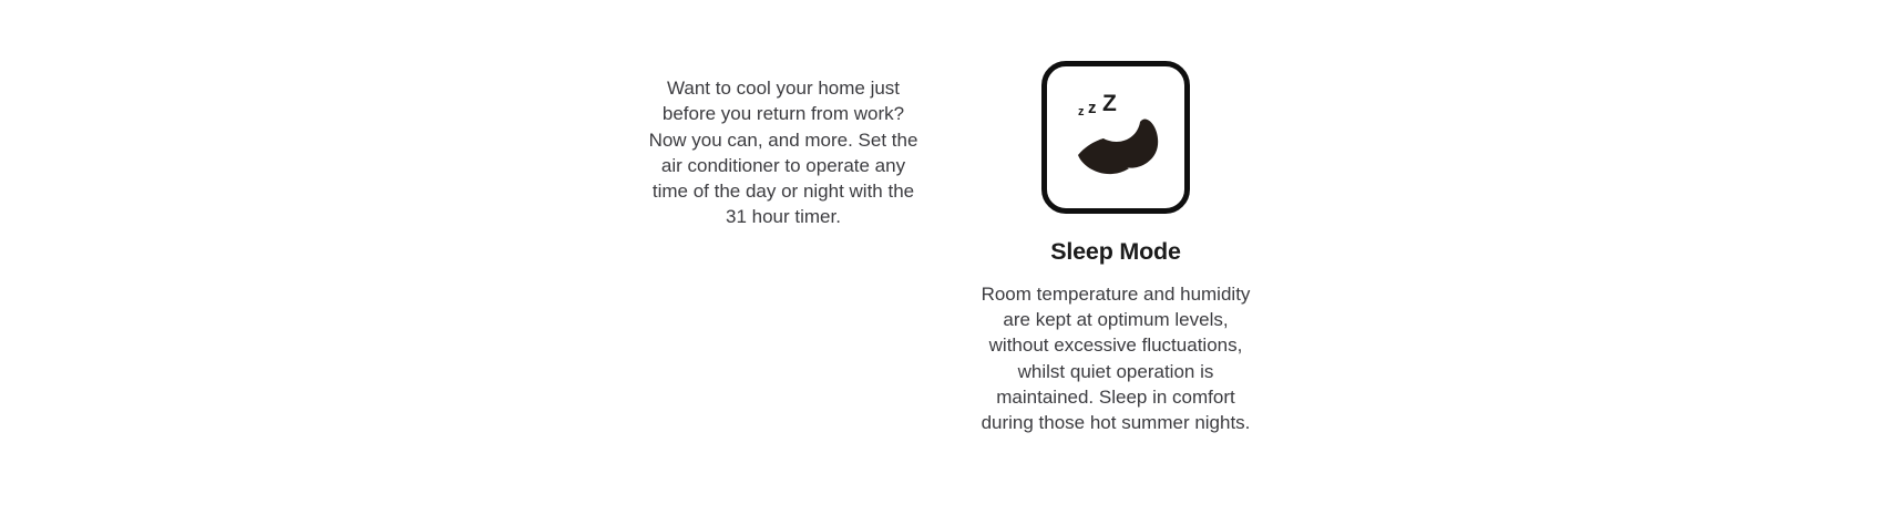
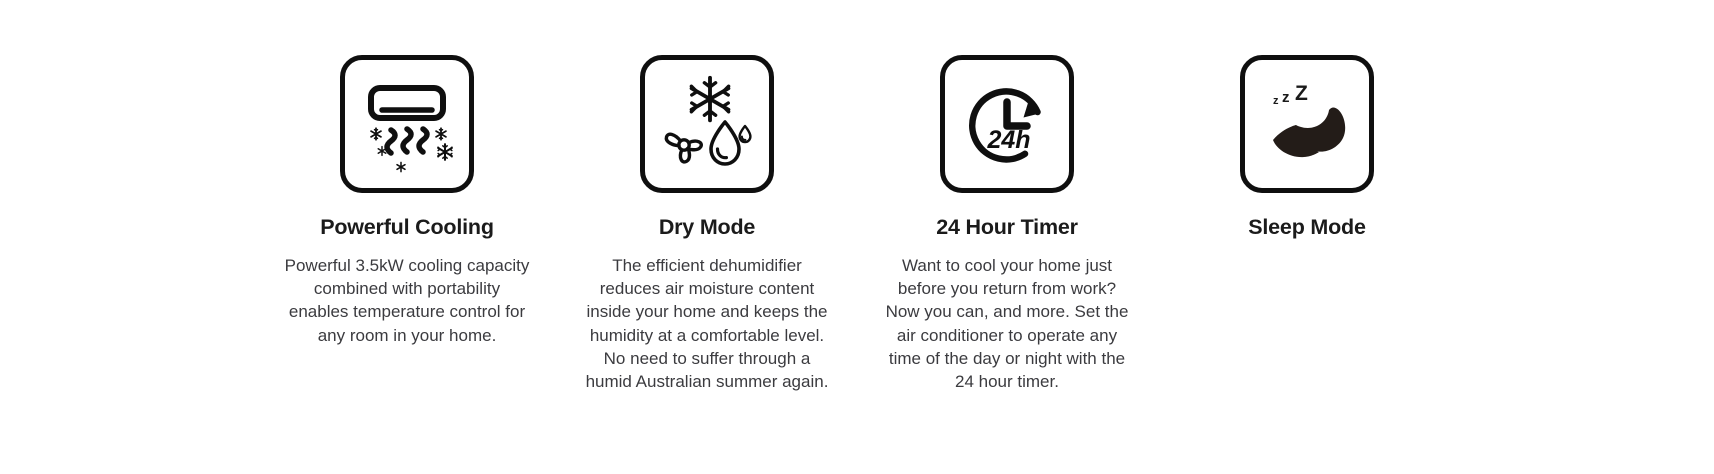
+ Powerful Cooling
+ Powerful 3.5kW cooling capacity combined with portability enables temperature control for any room in your home.
+ Dry Mode
+ The efficient dehumidifier reduces air moisture content inside your home and keeps the humidity at a comfortable level. No need to suffer through a humid Australian summer again.
+ 24h
+ 24 Hour Timer
- Want to cool your home just before you return from work? Now you can, and more. Set the air conditioner to operate any time of the day or night with the 31 hour timer.
+ Want to cool your home just before you return from work? Now you can, and more. Set the air conditioner to operate any time of the day or night with the 24 hour timer.
  z
  z
  Z
  Sleep Mode
- Room temperature and humidity are kept at optimum levels, without excessive fluctuations, whilst quiet operation is maintained. Sleep in comfort during those hot summer nights.
